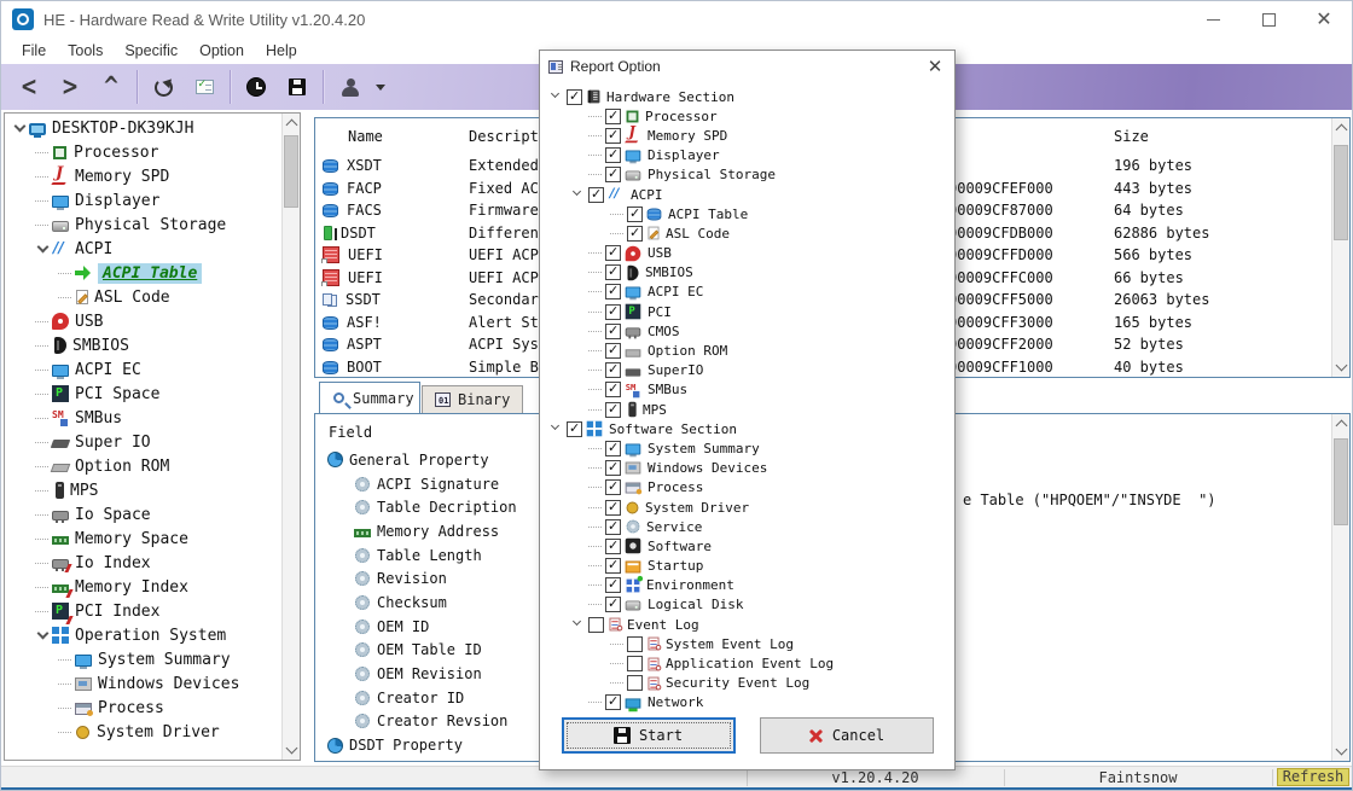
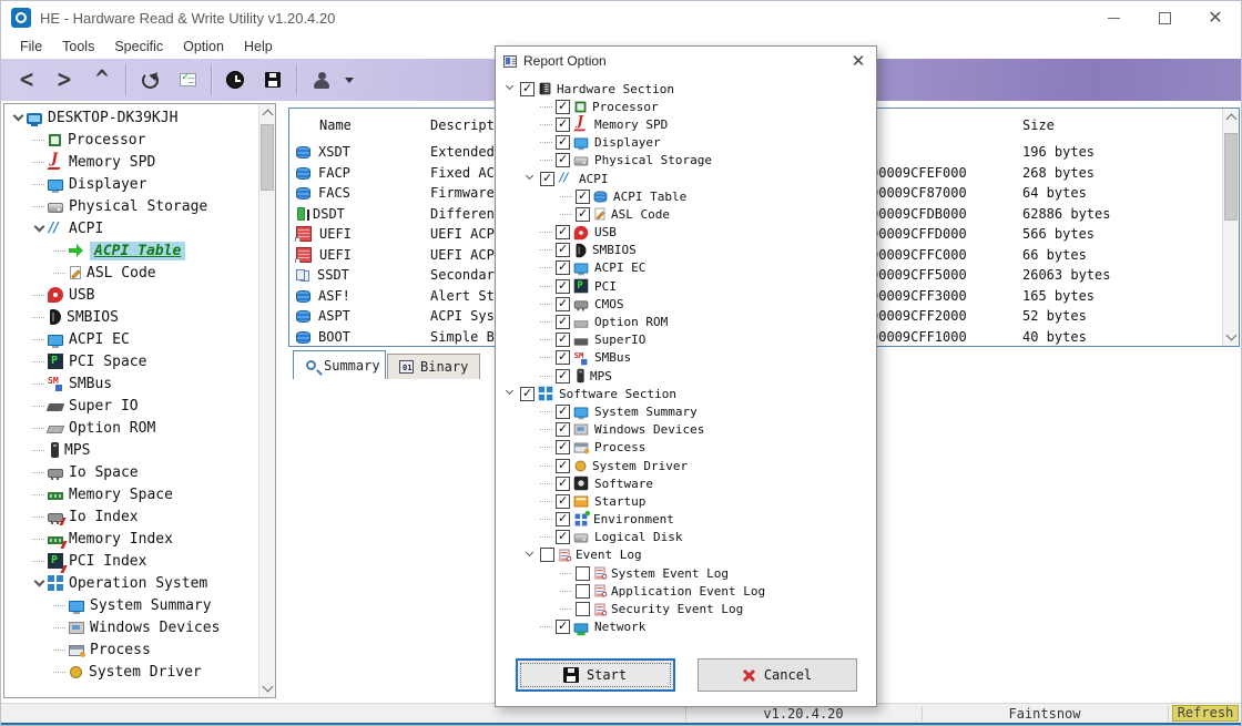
  HE - Hardware Read & Write Utility v1.20.4.20
  ✕
  File
  Tools
  Specific
  Option
  Help
  <
  >
  ^
  DESKTOP-DK39KJH
  Processor
  Memory SPD
  Displayer
  Physical Storage
  ACPI
  ACPI Table
  ASL Code
  USB
  SMBIOS
  ACPI EC
  PCI Space
  SMBus
  Super IO
  Option ROM
  MPS
  Io Space
  Memory Space
  Io Index
  Memory Index
  PCI Index
  Operation System
  System Summary
  Windows Devices
  Process
  System Driver
  Name
  Descript
  Size
  XSDT
  Extended
  196 bytes
  FACP
  Fixed AC
  0009CFEF000
- 443 bytes
+ 268 bytes
  FACS
  Firmware
  0009CF87000
  64 bytes
  DSDT
  Differen
  0009CFDB000
  62886 bytes
  UEFI
  UEFI ACP
  0009CFFD000
  566 bytes
  UEFI
  UEFI ACP
  0009CFFC000
  66 bytes
  SSDT
  Secondar
  0009CFF5000
  26063 bytes
  ASF!
  Alert St
  0009CFF3000
  165 bytes
  ASPT
  ACPI Sys
  0009CFF2000
  52 bytes
  BOOT
  Simple B
  0009CFF1000
  40 bytes
  Summary
  Binary
- Field
- General Property
- ACPI Signature
- Table Decription
- Memory Address
- Table Length
- Revision
- Checksum
- OEM ID
- OEM Table ID
- OEM Revision
- Creator ID
- Creator Revsion
- DSDT Property
- e Table ("HPQOEM"/"INSYDE ")
  Report Option
  ✕
  Hardware Section
  Processor
  Memory SPD
  Displayer
  Physical Storage
  ACPI
  ACPI Table
  ASL Code
  USB
  SMBIOS
  ACPI EC
  PCI
  CMOS
  Option ROM
  SuperIO
  SMBus
  MPS
  Software Section
  System Summary
  Windows Devices
  Process
  System Driver
- Service
  Software
  Startup
  Environment
  Logical Disk
  Event Log
  System Event Log
  Application Event Log
  Security Event Log
  Network
  Start
  Cancel
  v1.20.4.20
  Faintsnow
  Refresh
